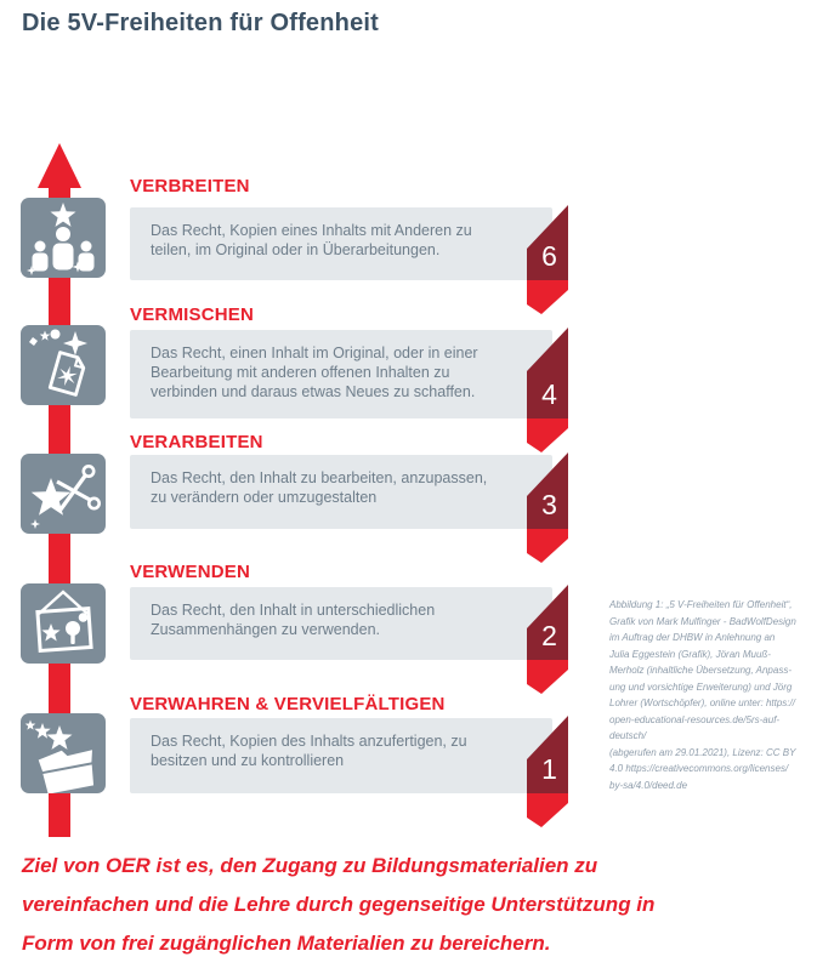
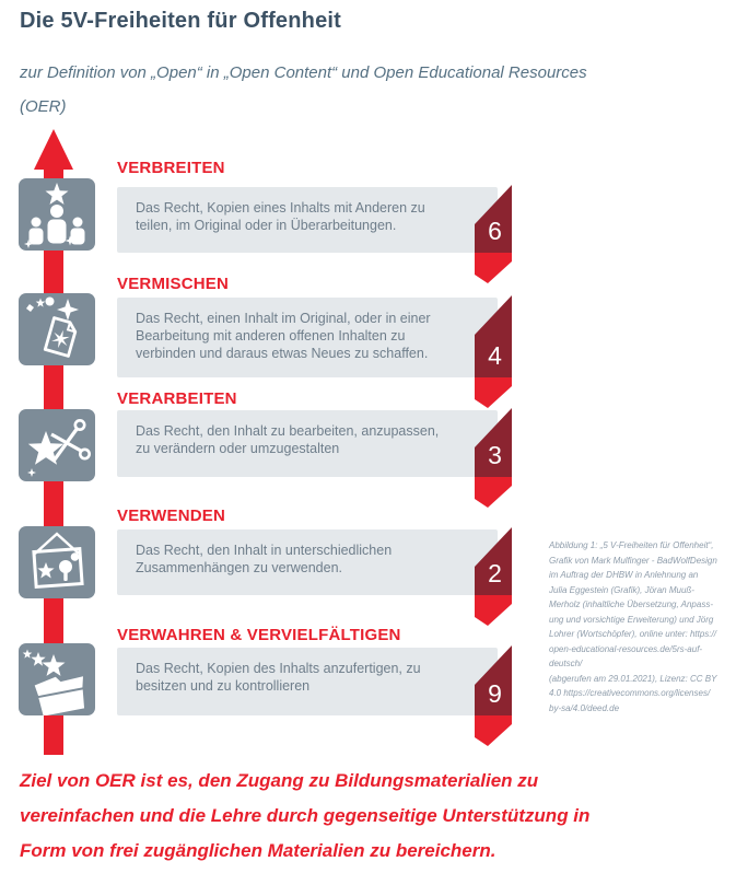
  Die 5V-Freiheiten für Offenheit
+ zur Definition von „Open“ in „Open Content“ und Open Educational Resources (OER)
  VERBREITEN
  Das Recht, Kopien eines Inhalts mit Anderen zu teilen, im Original oder in Überarbeitungen.
  6
  VERMISCHEN
  Das Recht, einen Inhalt im Original, oder in einer Bearbeitung mit anderen offenen Inhalten zu verbinden und daraus etwas Neues zu schaffen.
  4
  VERARBEITEN
  Das Recht, den Inhalt zu bearbeiten, anzupassen, zu verändern oder umzugestalten
  3
  VERWENDEN
  Das Recht, den Inhalt in unterschiedlichen Zusammenhängen zu verwenden.
  2
  VERWAHREN & VERVIELFÄLTIGEN
  Das Recht, Kopien des Inhalts anzufertigen, zu besitzen und zu kontrollieren
- 1
+ 9
  Abbildung 1: „5 V-Freiheiten für Offenheit“,
  Grafik von Mark Mulfinger - BadWolfDesign
  im Auftrag der DHBW in Anlehnung an
  Julia Eggestein (Grafik), Jöran Muuß-
  Merholz (inhaltliche Übersetzung, Anpass-
  ung und vorsichtige Erweiterung) und Jörg
  Lohrer (Wortschöpfer), online unter: https://
  open-educational-resources.de/5rs-auf-
  deutsch/
  (abgerufen am 29.01.2021), Lizenz: CC BY
  4.0 https://creativecommons.org/licenses/
  by-sa/4.0/deed.de
  Ziel von OER ist es, den Zugang zu Bildungsmaterialien zu vereinfachen und die Lehre durch gegenseitige Unterstützung in Form von frei zugänglichen Materialien zu bereichern.
